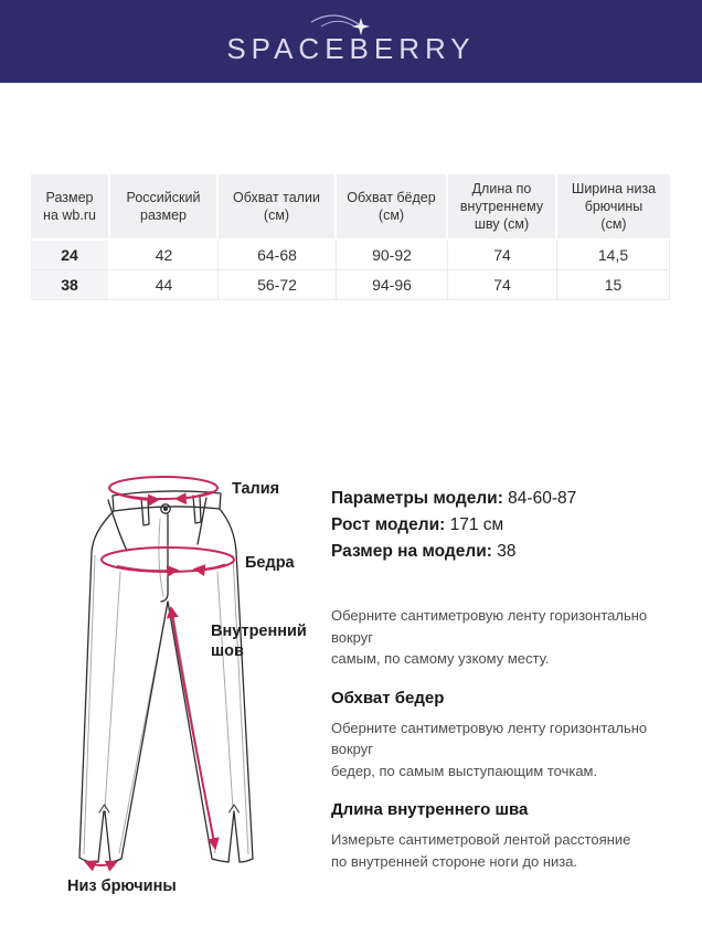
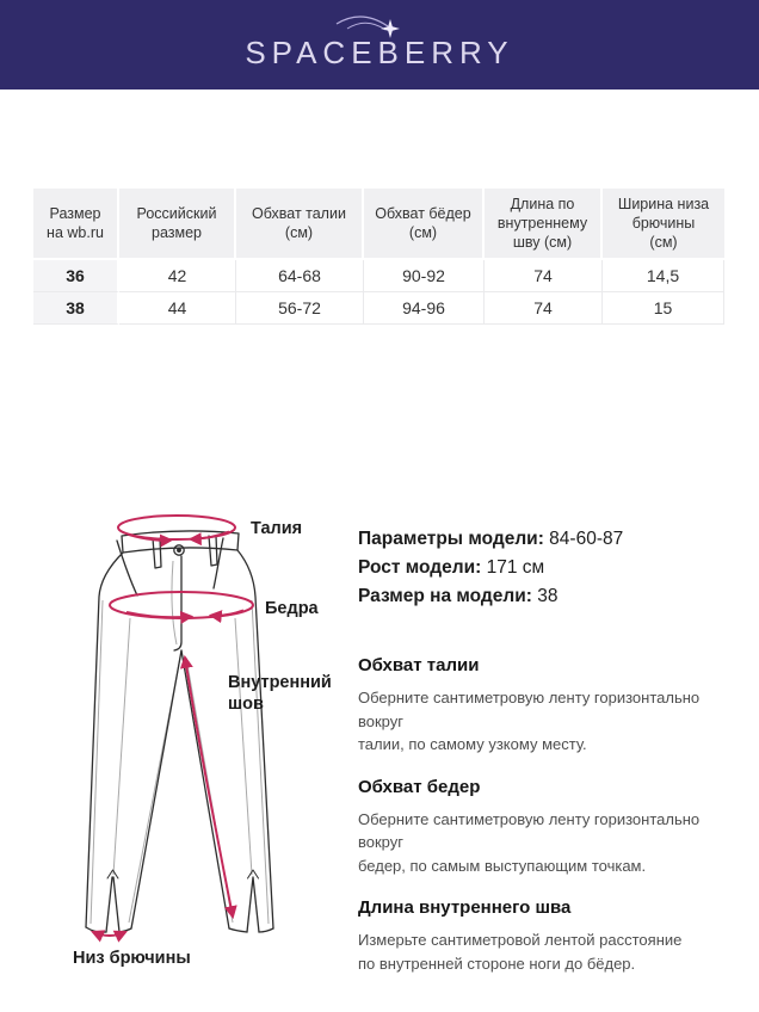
  SPACEBERRY
  Размер на wb.ru	Российский размер	Обхват талии (см)	Обхват бёдер (см)	Длина по внутреннему шву (см)	Ширина низа брючины (см)
- 24	42	64-68	90-92	74	14,5
+ 36	42	64-68	90-92	74	14,5
  38	44	56-72	94-96	74	15
  Талия
  Бедра
  Внутренний
  шов
  Низ брючины
  Параметры модели: 84-60-87
  Рост модели: 171 см
  Размер на модели: 38
+ Обхват талии
  Оберните сантиметровую ленту горизонтально вокруг
- самым, по самому узкому месту.
+ талии, по самому узкому месту.
  Обхват бедер
  Оберните сантиметровую ленту горизонтально вокруг
  бедер, по самым выступающим точкам.
  Длина внутреннего шва
  Измерьте сантиметровой лентой расстояние
- по внутренней стороне ноги до низа.
+ по внутренней стороне ноги до бёдер.
